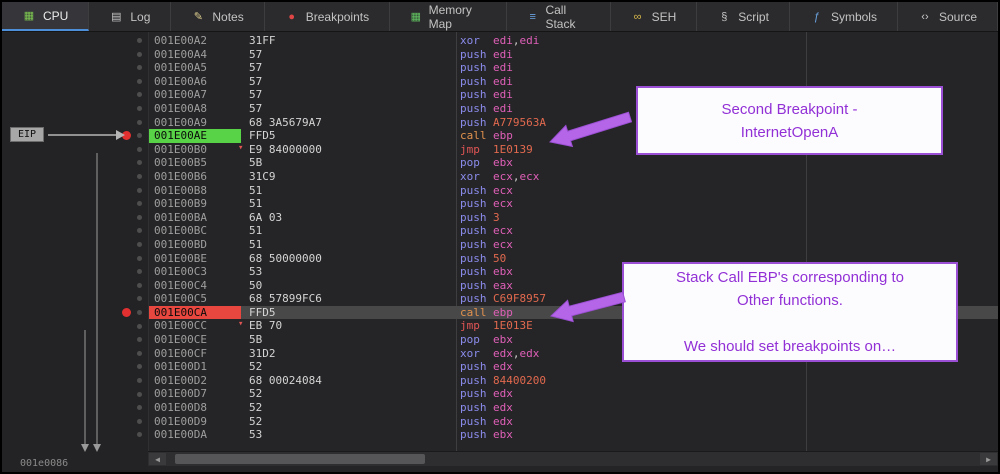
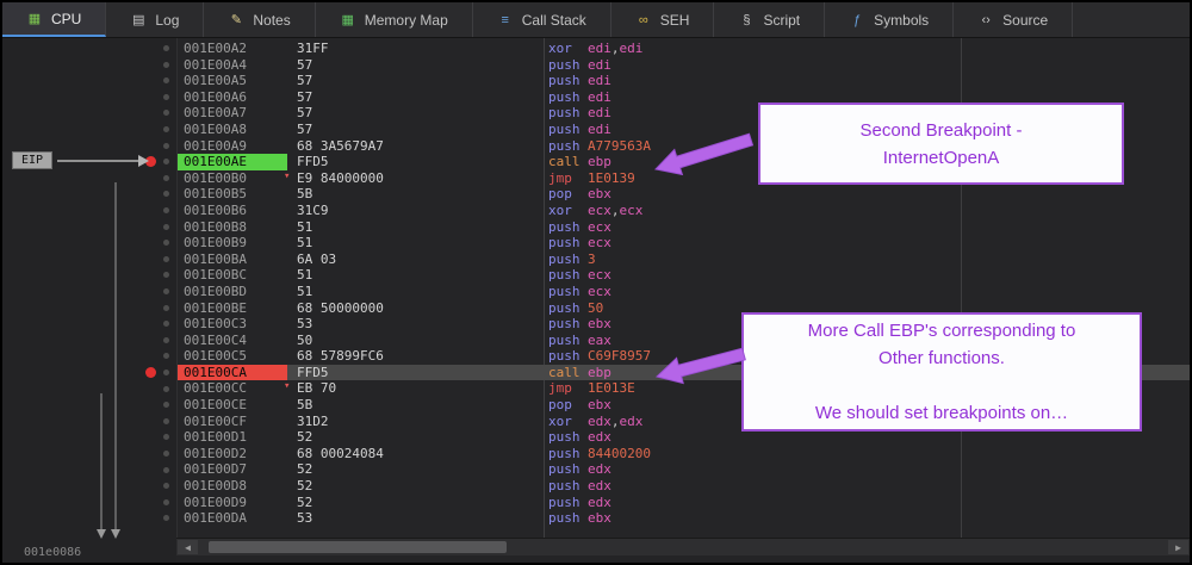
  ▦
  CPU
  ▤
  Log
  ✎
  Notes
- ●
- Breakpoints
  ▦
  Memory Map
  ≡
  Call Stack
  ∞
  SEH
  §
  Script
  ƒ
  Symbols
  ‹›
  Source
  EIP
  001e0086
  001E00A2
  31FF
  xor edi,edi
  001E00A4
  57
  push edi
  001E00A5
  57
  push edi
  001E00A6
  57
  push edi
  001E00A7
  57
  push edi
  001E00A8
  57
  push edi
  001E00A9
  68 3A5679A7
  push A779563A
  001E00AE
  FFD5
  call ebp
  001E00B0
  ▾
  E9 84000000
  jmp 1E0139
  001E00B5
  5B
  pop ebx
  001E00B6
  31C9
  xor ecx,ecx
  001E00B8
  51
  push ecx
  001E00B9
  51
  push ecx
  001E00BA
  6A 03
  push 3
  001E00BC
  51
  push ecx
  001E00BD
  51
  push ecx
  001E00BE
  68 50000000
  push 50
  001E00C3
  53
  push ebx
  001E00C4
  50
  push eax
  001E00C5
  68 57899FC6
  push C69F8957
  001E00CA
  FFD5
  call ebp
  001E00CC
  ▾
  EB 70
  jmp 1E013E
  001E00CE
  5B
  pop ebx
  001E00CF
  31D2
  xor edx,edx
  001E00D1
  52
  push edx
  001E00D2
  68 00024084
  push 84400200
  001E00D7
  52
  push edx
  001E00D8
  52
  push edx
  001E00D9
  52
  push edx
  001E00DA
  53
  push ebx
  Second Breakpoint -
  InternetOpenA
- Stack Call EBP's corresponding to
+ More Call EBP's corresponding to
  Other functions.
  We should set breakpoints on…
  ◀
  ▶
